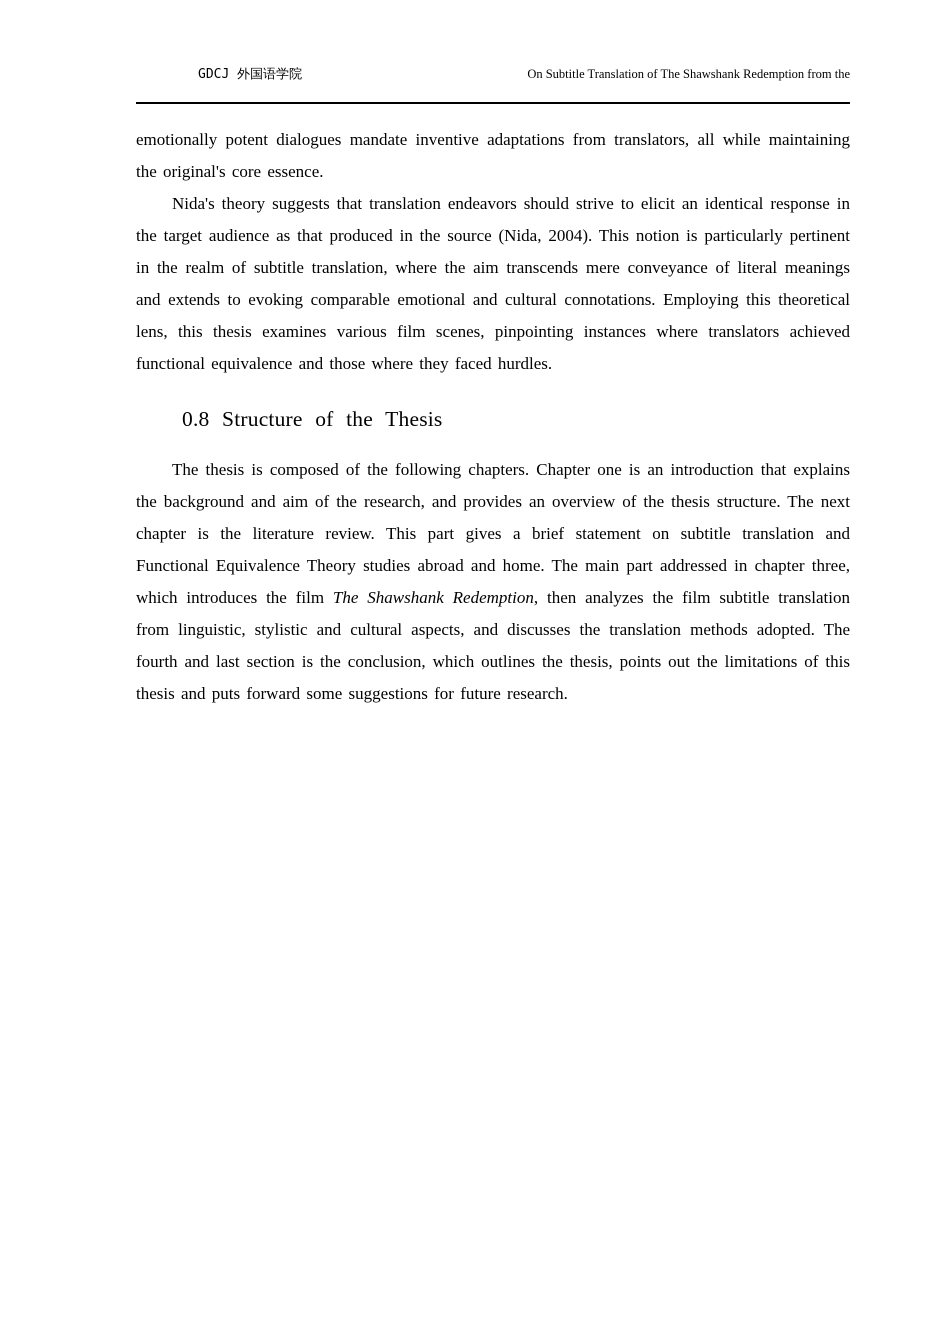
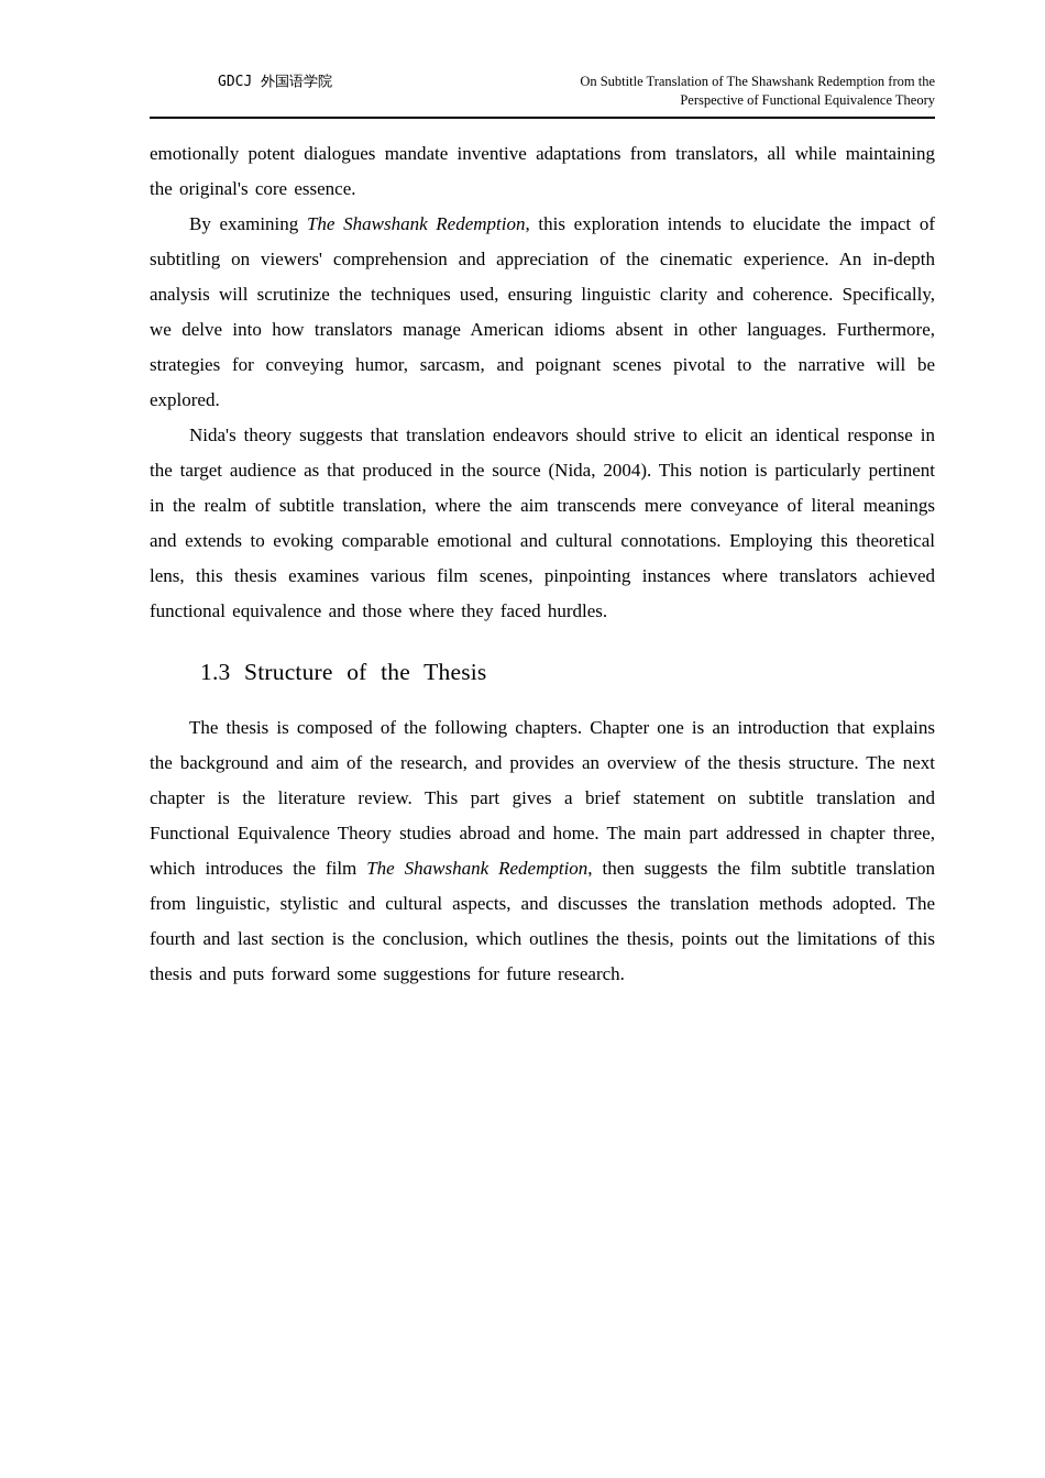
  GDCJ 外国语学院
  On Subtitle Translation of The Shawshank Redemption from the
+ Perspective of Functional Equivalence Theory
  emotionally potent dialogues mandate inventive adaptations from translators, all while maintaining the original's core essence.
+ By examining The Shawshank Redemption, this exploration intends to elucidate the impact of subtitling on viewers' comprehension and appreciation of the cinematic experience. An in-depth analysis will scrutinize the techniques used, ensuring linguistic clarity and coherence. Specifically, we delve into how translators manage American idioms absent in other languages. Furthermore, strategies for conveying humor, sarcasm, and poignant scenes pivotal to the narrative will be explored.
  Nida's theory suggests that translation endeavors should strive to elicit an identical response in the target audience as that produced in the source (Nida, 2004). This notion is particularly pertinent in the realm of subtitle translation, where the aim transcends mere conveyance of literal meanings and extends to evoking comparable emotional and cultural connotations. Employing this theoretical lens, this thesis examines various film scenes, pinpointing instances where translators achieved functional equivalence and those where they faced hurdles.
- 0.8 Structure of the Thesis
+ 1.3 Structure of the Thesis
- The thesis is composed of the following chapters. Chapter one is an introduction that explains the background and aim of the research, and provides an overview of the thesis structure. The next chapter is the literature review. This part gives a brief statement on subtitle translation and Functional Equivalence Theory studies abroad and home. The main part addressed in chapter three, which introduces the film The Shawshank Redemption, then analyzes the film subtitle translation from linguistic, stylistic and cultural aspects, and discusses the translation methods adopted. The fourth and last section is the conclusion, which outlines the thesis, points out the limitations of this thesis and puts forward some suggestions for future research.
+ The thesis is composed of the following chapters. Chapter one is an introduction that explains the background and aim of the research, and provides an overview of the thesis structure. The next chapter is the literature review. This part gives a brief statement on subtitle translation and Functional Equivalence Theory studies abroad and home. The main part addressed in chapter three, which introduces the film The Shawshank Redemption, then suggests the film subtitle translation from linguistic, stylistic and cultural aspects, and discusses the translation methods adopted. The fourth and last section is the conclusion, which outlines the thesis, points out the limitations of this thesis and puts forward some suggestions for future research.
